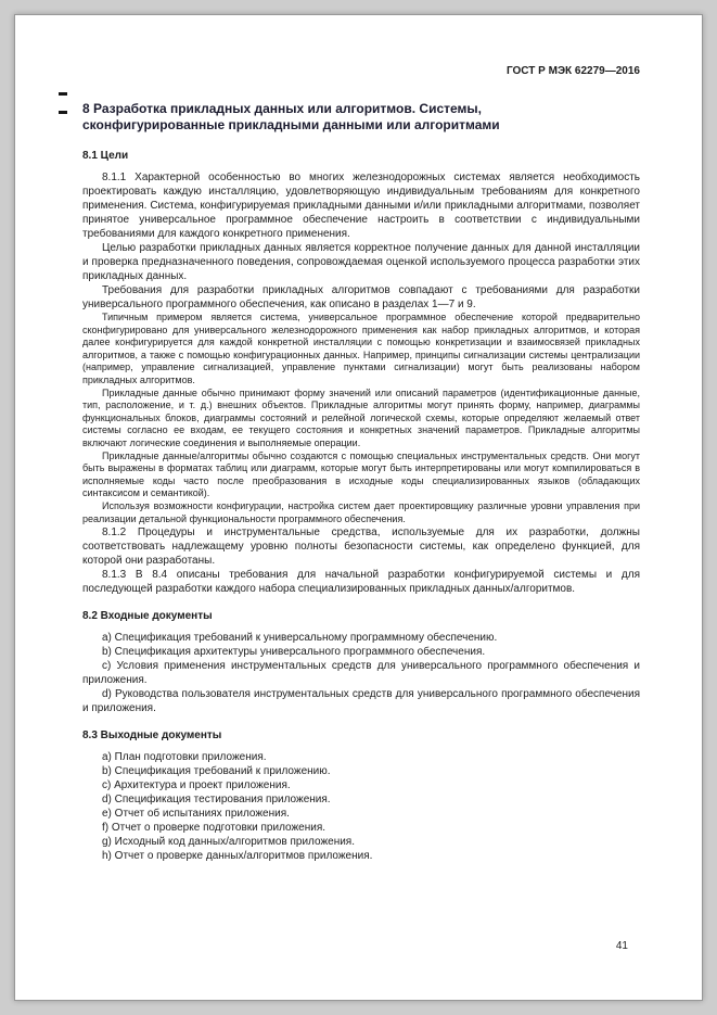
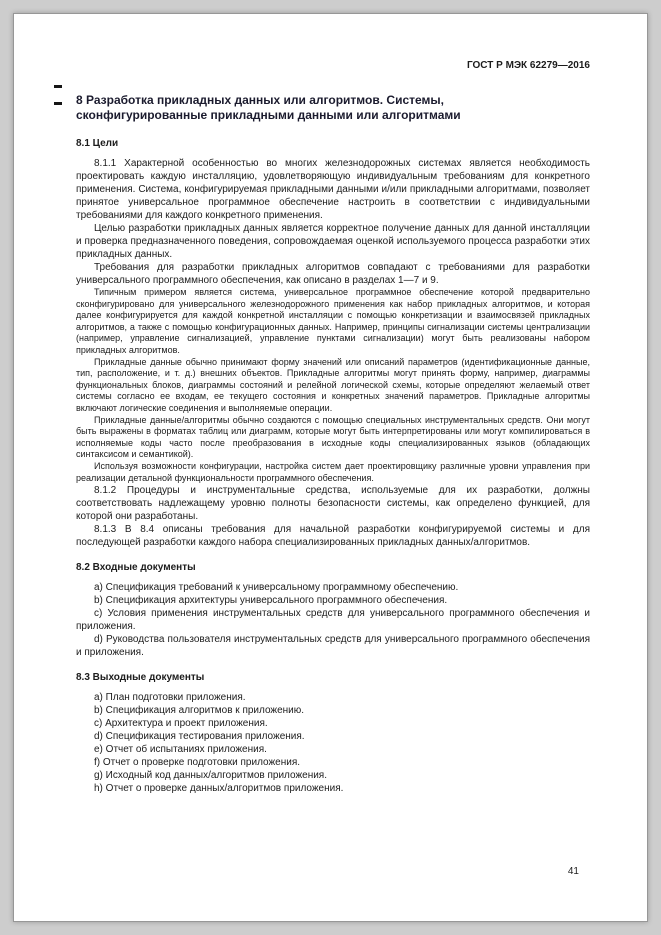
  ГОСТ Р МЭК 62279—2016
  8 Разработка прикладных данных или алгоритмов. Системы,
  сконфигурированные прикладными данными или алгоритмами
  8.1 Цели
  8.1.1 Характерной особенностью во многих железнодорожных системах является необходимость проектировать каждую инсталляцию, удовлетворяющую индивидуальным требованиям для конкретного применения. Система, конфигурируемая прикладными данными и/или прикладными алгоритмами, позволяет принятое универсальное программное обеспечение настроить в соответствии с индивидуальными требованиями для каждого конкретного применения.
  Целью разработки прикладных данных является корректное получение данных для данной инсталляции и проверка предназначенного поведения, сопровождаемая оценкой используемого процесса разработки этих прикладных данных.
  Требования для разработки прикладных алгоритмов совпадают с требованиями для разработки универсального программного обеспечения, как описано в разделах 1—7 и 9.
  Типичным примером является система, универсальное программное обеспечение которой предварительно сконфигурировано для универсального железнодорожного применения как набор прикладных алгоритмов, и которая далее конфигурируется для каждой конкретной инсталляции с помощью конкретизации и взаимосвязей прикладных алгоритмов, а также с помощью конфигурационных данных. Например, принципы сигнализации системы централизации (например, управление сигнализацией, управление пунктами сигнализации) могут быть реализованы набором прикладных алгоритмов.
  Прикладные данные обычно принимают форму значений или описаний параметров (идентификационные данные, тип, расположение, и т. д.) внешних объектов. Прикладные алгоритмы могут принять форму, например, диаграммы функциональных блоков, диаграммы состояний и релейной логической схемы, которые определяют желаемый ответ системы согласно ее входам, ее текущего состояния и конкретных значений параметров. Прикладные алгоритмы включают логические соединения и выполняемые операции.
  Прикладные данные/алгоритмы обычно создаются с помощью специальных инструментальных средств. Они могут быть выражены в форматах таблиц или диаграмм, которые могут быть интерпретированы или могут компилироваться в исполняемые коды часто после преобразования в исходные коды специализированных языков (обладающих синтаксисом и семантикой).
  Используя возможности конфигурации, настройка систем дает проектировщику различные уровни управления при реализации детальной функциональности программного обеспечения.
  8.1.2 Процедуры и инструментальные средства, используемые для их разработки, должны соответствовать надлежащему уровню полноты безопасности системы, как определено функцией, для которой они разработаны.
  8.1.3 В 8.4 описаны требования для начальной разработки конфигурируемой системы и для последующей разработки каждого набора специализированных прикладных данных/алгоритмов.
  8.2 Входные документы
  a) Спецификация требований к универсальному программному обеспечению.
  b) Спецификация архитектуры универсального программного обеспечения.
  c) Условия применения инструментальных средств для универсального программного обеспечения и приложения.
  d) Руководства пользователя инструментальных средств для универсального программного обеспечения и приложения.
  8.3 Выходные документы
  a) План подготовки приложения.
- b) Спецификация требований к приложению.
+ b) Спецификация алгоритмов к приложению.
  c) Архитектура и проект приложения.
  d) Спецификация тестирования приложения.
  e) Отчет об испытаниях приложения.
  f) Отчет о проверке подготовки приложения.
  g) Исходный код данных/алгоритмов приложения.
  h) Отчет о проверке данных/алгоритмов приложения.
  41
